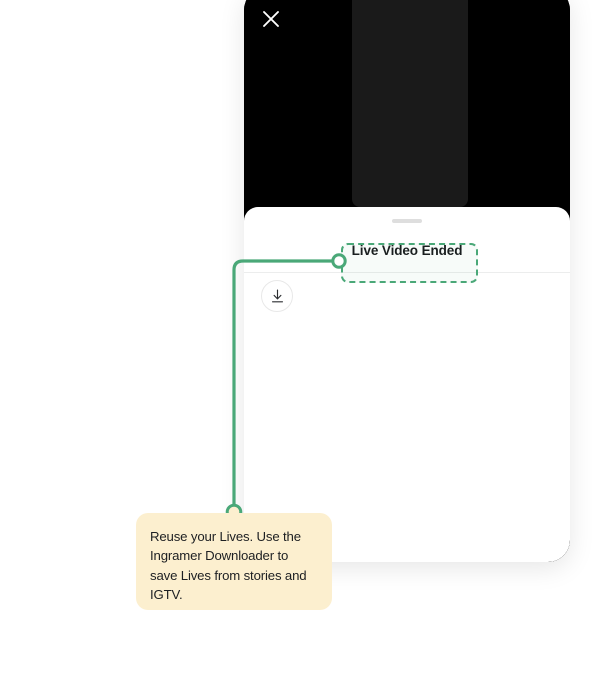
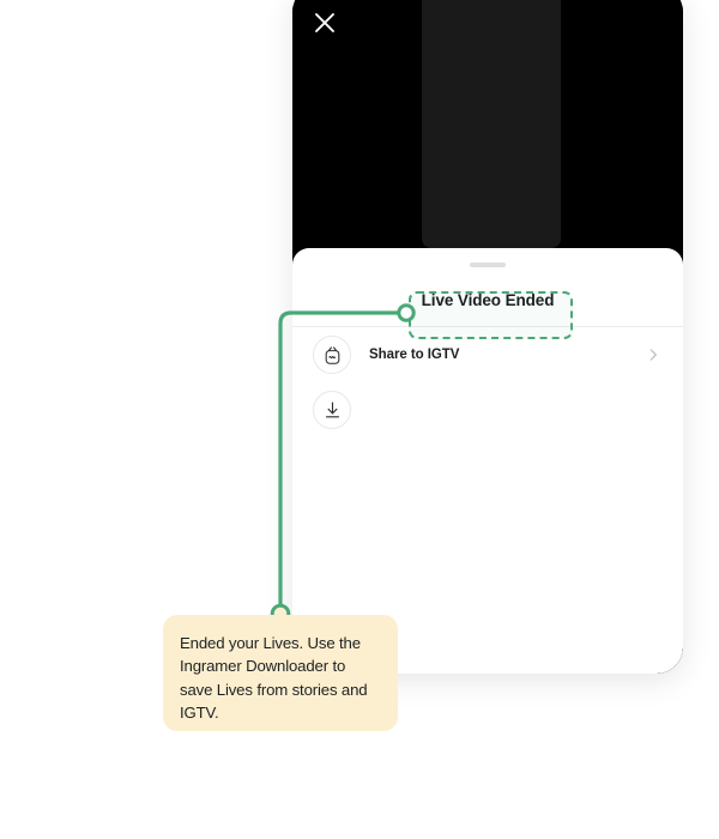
  Live Video Ended
+ Share to IGTV
- Reuse your Lives. Use the Ingramer Downloader to save Lives from stories and IGTV.
+ Ended your Lives. Use the Ingramer Downloader to save Lives from stories and IGTV.
